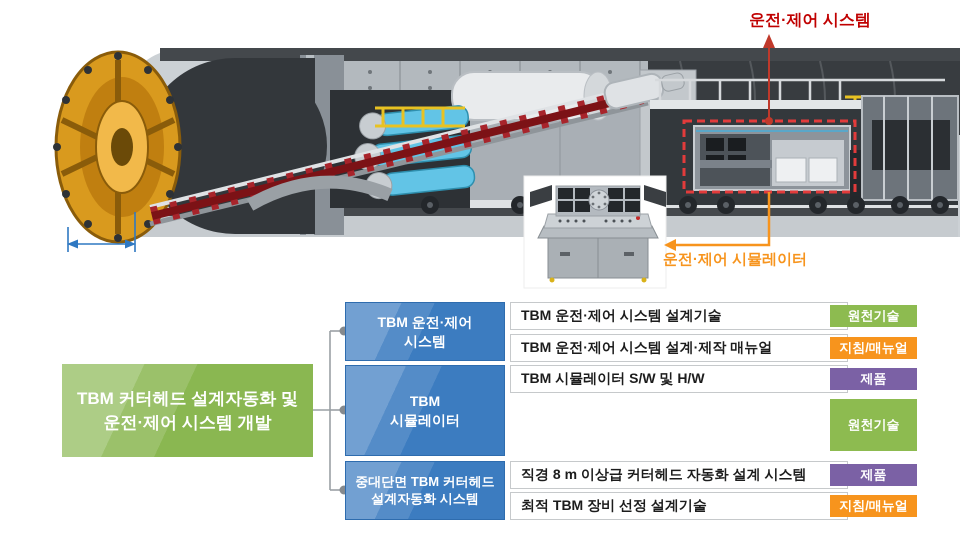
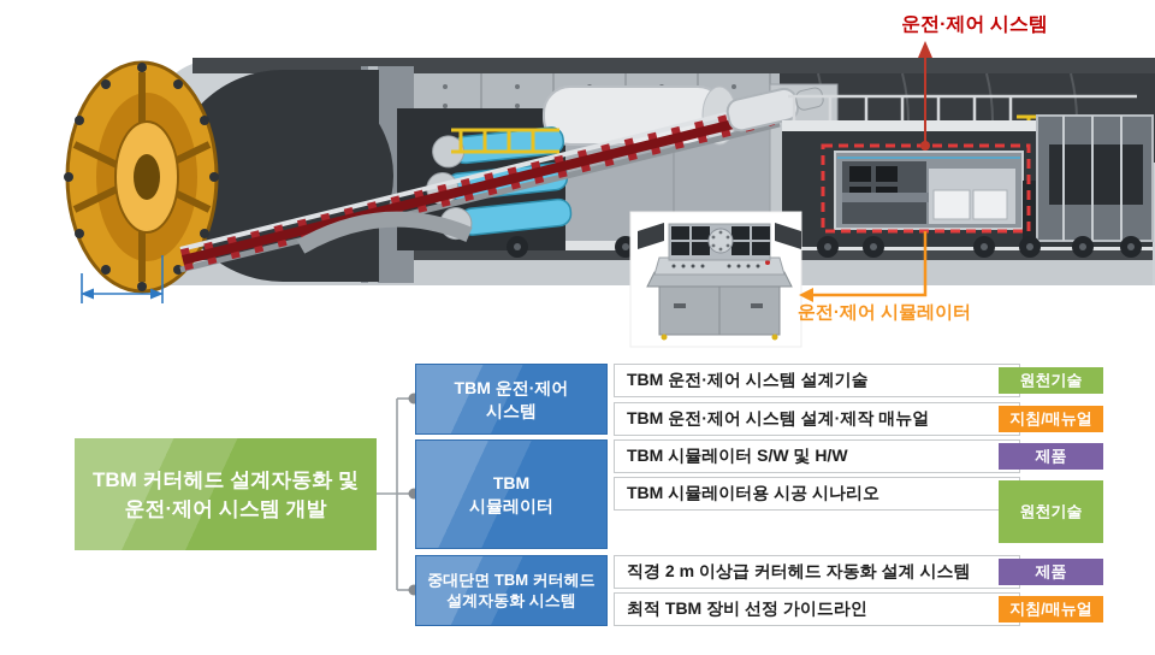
  운전·제어 시스템
  운전·제어 시뮬레이터
  TBM 커터헤드 설계자동화 및
  운전·제어 시스템 개발
  TBM 운전·제어
  시스템
  TBM
  시뮬레이터
  중대단면 TBM 커터헤드
  설계자동화 시스템
  TBM 운전·제어 시스템 설계기술
  TBM 운전·제어 시스템 설계·제작 매뉴얼
  TBM 시뮬레이터 S/W 및 H/W
+ TBM 시뮬레이터용 시공 시나리오
- 직경 8 m 이상급 커터헤드 자동화 설계 시스템
+ 직경 2 m 이상급 커터헤드 자동화 설계 시스템
- 최적 TBM 장비 선정 설계기술
+ 최적 TBM 장비 선정 가이드라인
  원천기술
  지침/매뉴얼
  제품
  원천기술
  제품
  지침/매뉴얼
